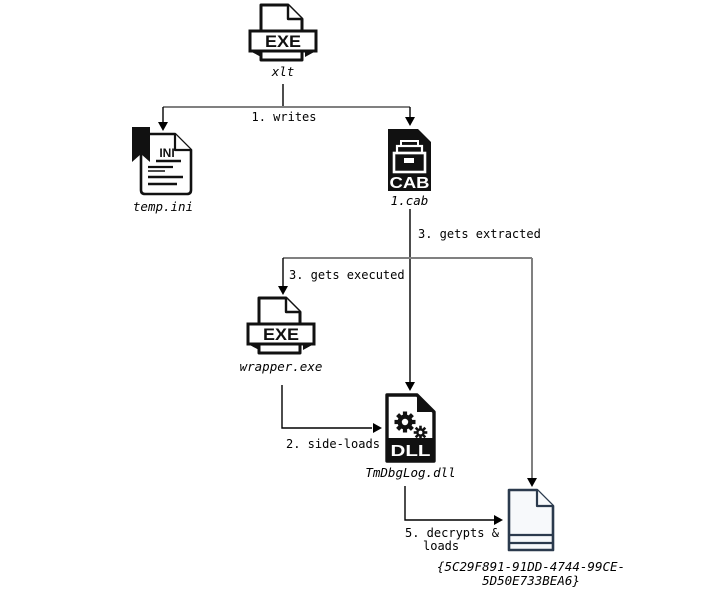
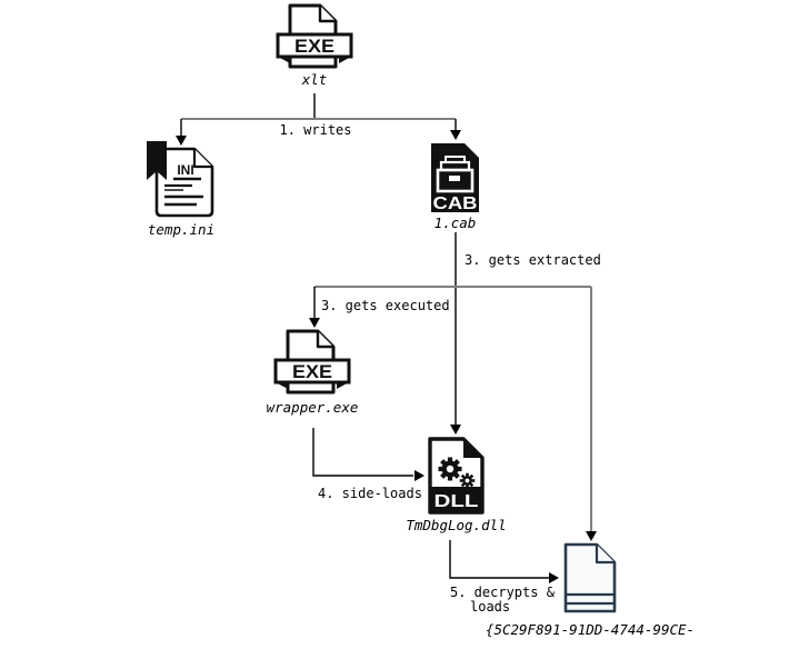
  EXE
  xlt
  INI
  temp.ini
  CAB
  1.cab
  EXE
  wrapper.exe
  DLL
  TmDbgLog.dll
  {5C29F891-91DD-4744-99CE-
- 5D50E733BEA6}
  1. writes
  3. gets extracted
  3. gets executed
- 2. side-loads
+ 4. side-loads
  5. decrypts &
  loads
